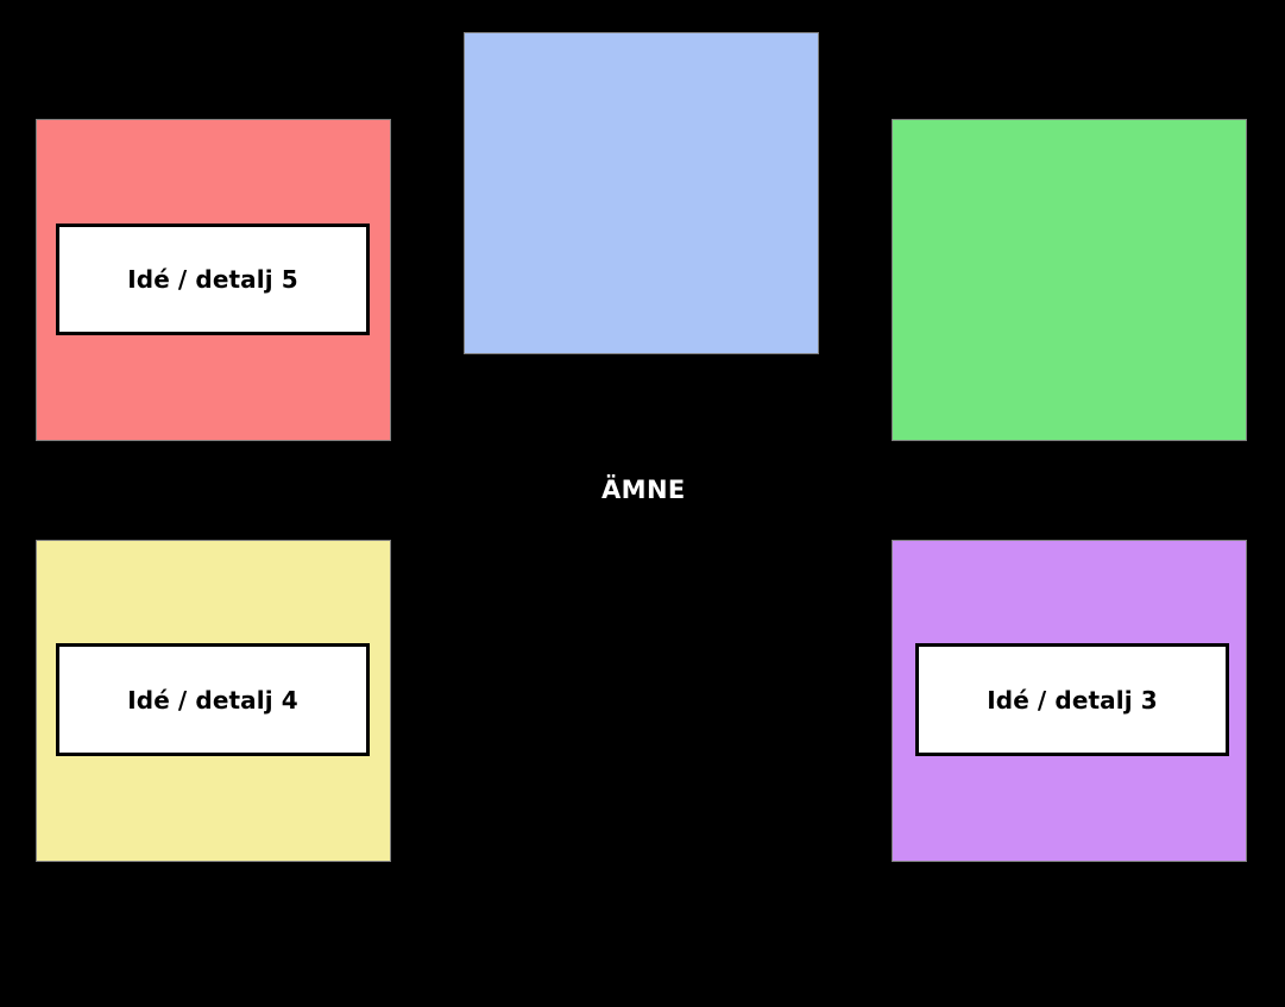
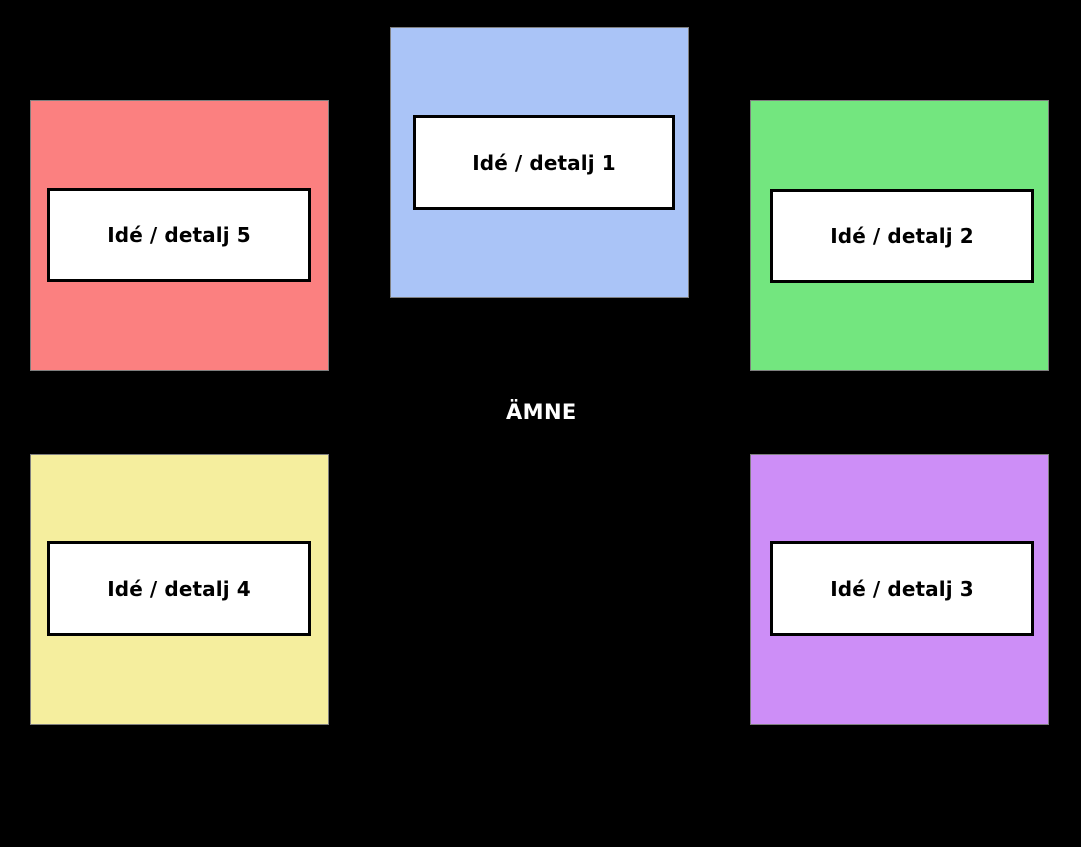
+ Idé / detalj 1
+ Idé / detalj 2
  Idé / detalj 3
  Idé / detalj 4
  Idé / detalj 5
  ÄMNE
